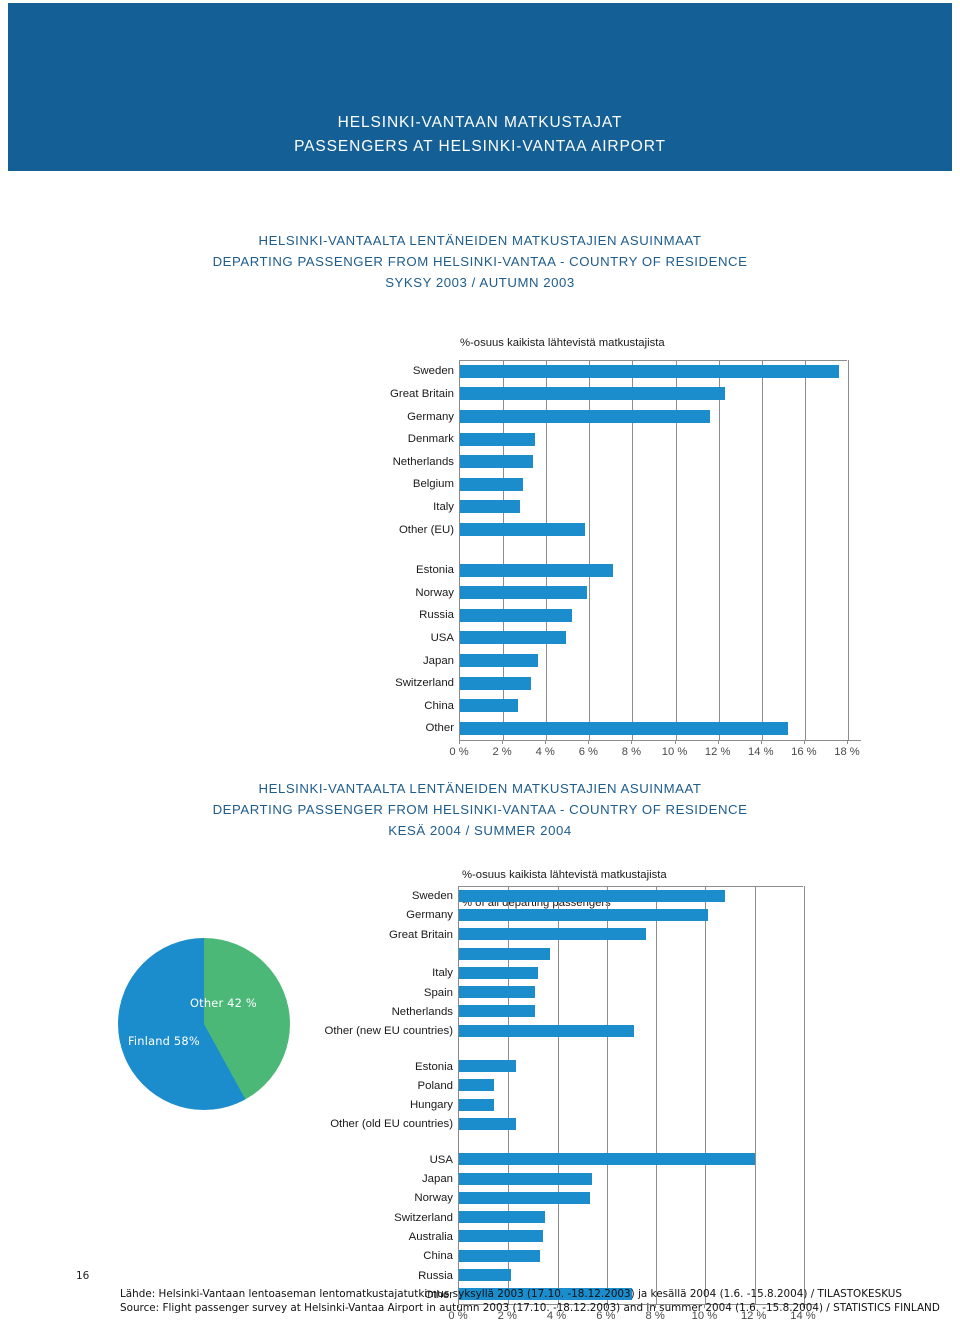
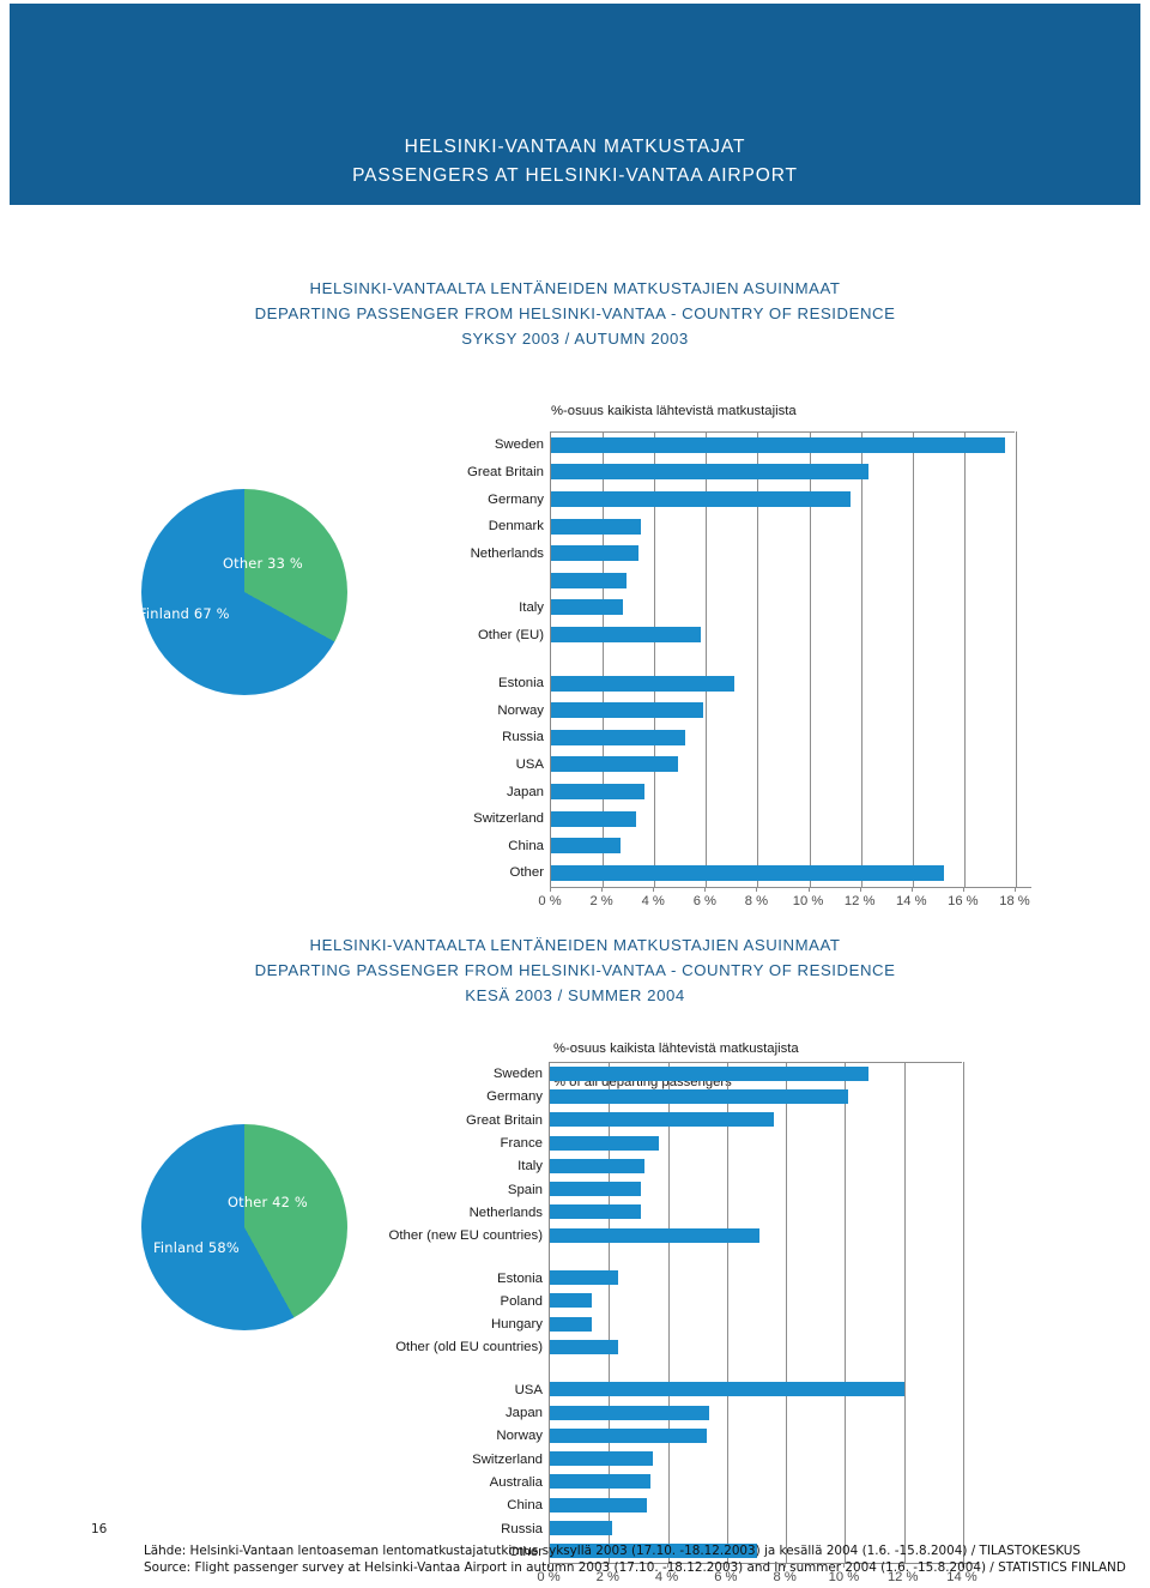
  HELSINKI-VANTAAN MATKUSTAJAT
  PASSENGERS AT HELSINKI-VANTAA AIRPORT
  HELSINKI-VANTAALTA LENTÄNEIDEN MATKUSTAJIEN ASUINMAAT
  DEPARTING PASSENGER FROM HELSINKI-VANTAA - COUNTRY OF RESIDENCE
  SYKSY 2003 / AUTUMN 2003
  %-osuus kaikista lähtevistä matkustajista
  Sweden
  Great Britain
  Germany
  Denmark
  Netherlands
- Belgium
  Italy
  Other (EU)
  Estonia
  Norway
  Russia
  USA
  Japan
  Switzerland
  China
  Other
  0 %
  2 %
  4 %
  6 %
  8 %
  10 %
  12 %
  14 %
  16 %
  18 %
+ Other 33 %
+ Finland 67 %
  HELSINKI-VANTAALTA LENTÄNEIDEN MATKUSTAJIEN ASUINMAAT
  DEPARTING PASSENGER FROM HELSINKI-VANTAA - COUNTRY OF RESIDENCE
- KESÄ 2004 / SUMMER 2004
+ KESÄ 2003 / SUMMER 2004
  %-osuus kaikista lähtevistä matkustajista
  % of all departing passengers
  Sweden
  Germany
  Great Britain
+ France
  Italy
  Spain
  Netherlands
  Other (new EU countries)
  Estonia
  Poland
  Hungary
  Other (old EU countries)
  USA
  Japan
  Norway
  Switzerland
  Australia
  China
  Russia
  Other
  0 %
  2 %
  4 %
  6 %
  8 %
  10 %
  12 %
  14 %
  Other 42 %
  Finland 58%
  16
  Lähde: Helsinki-Vantaan lentoaseman lentomatkustajatutkimus syksyllä 2003 (17.10. -18.12.2003) ja kesällä 2004 (1.6. -15.8.2004) / TILASTOKESKUS
  Source: Flight passenger survey at Helsinki-Vantaa Airport in autumn 2003 (17.10. -18.12.2003) and in summer 2004 (1.6. -15.8.2004) / STATISTICS FINLAND
